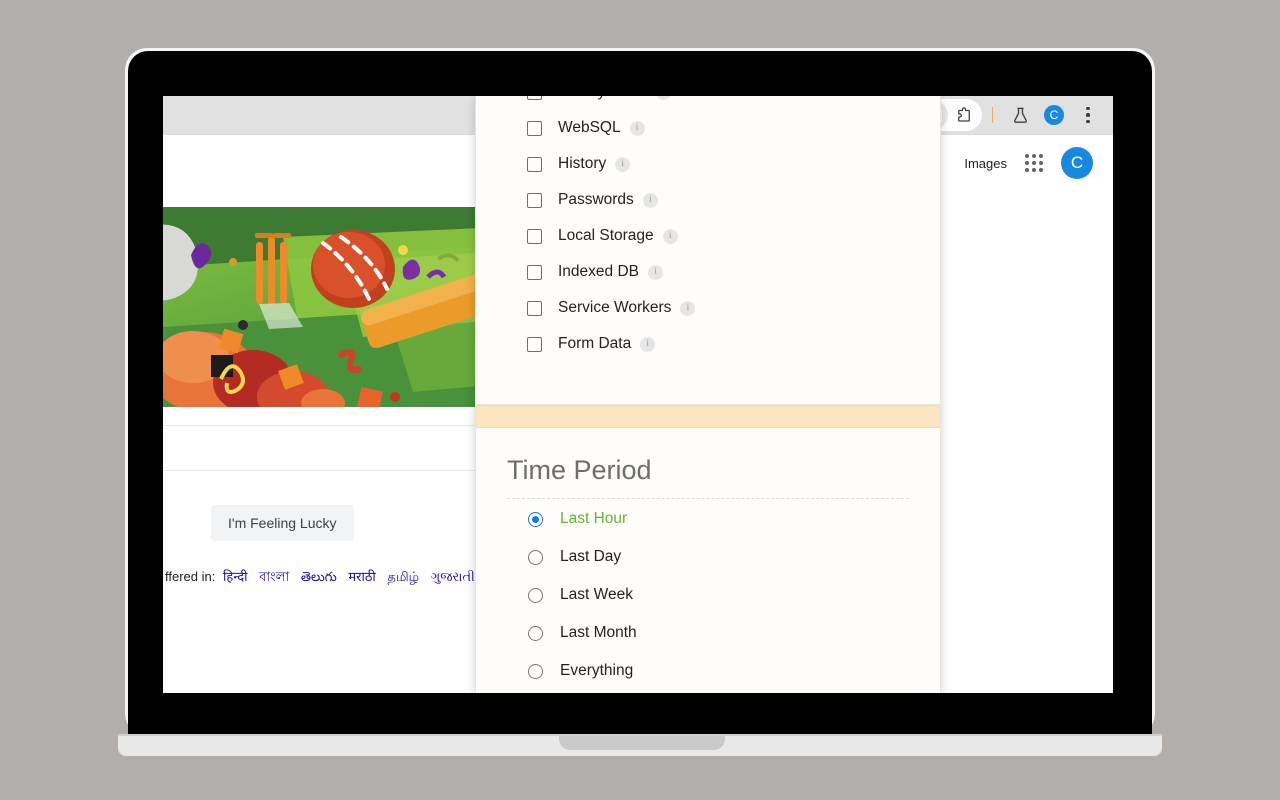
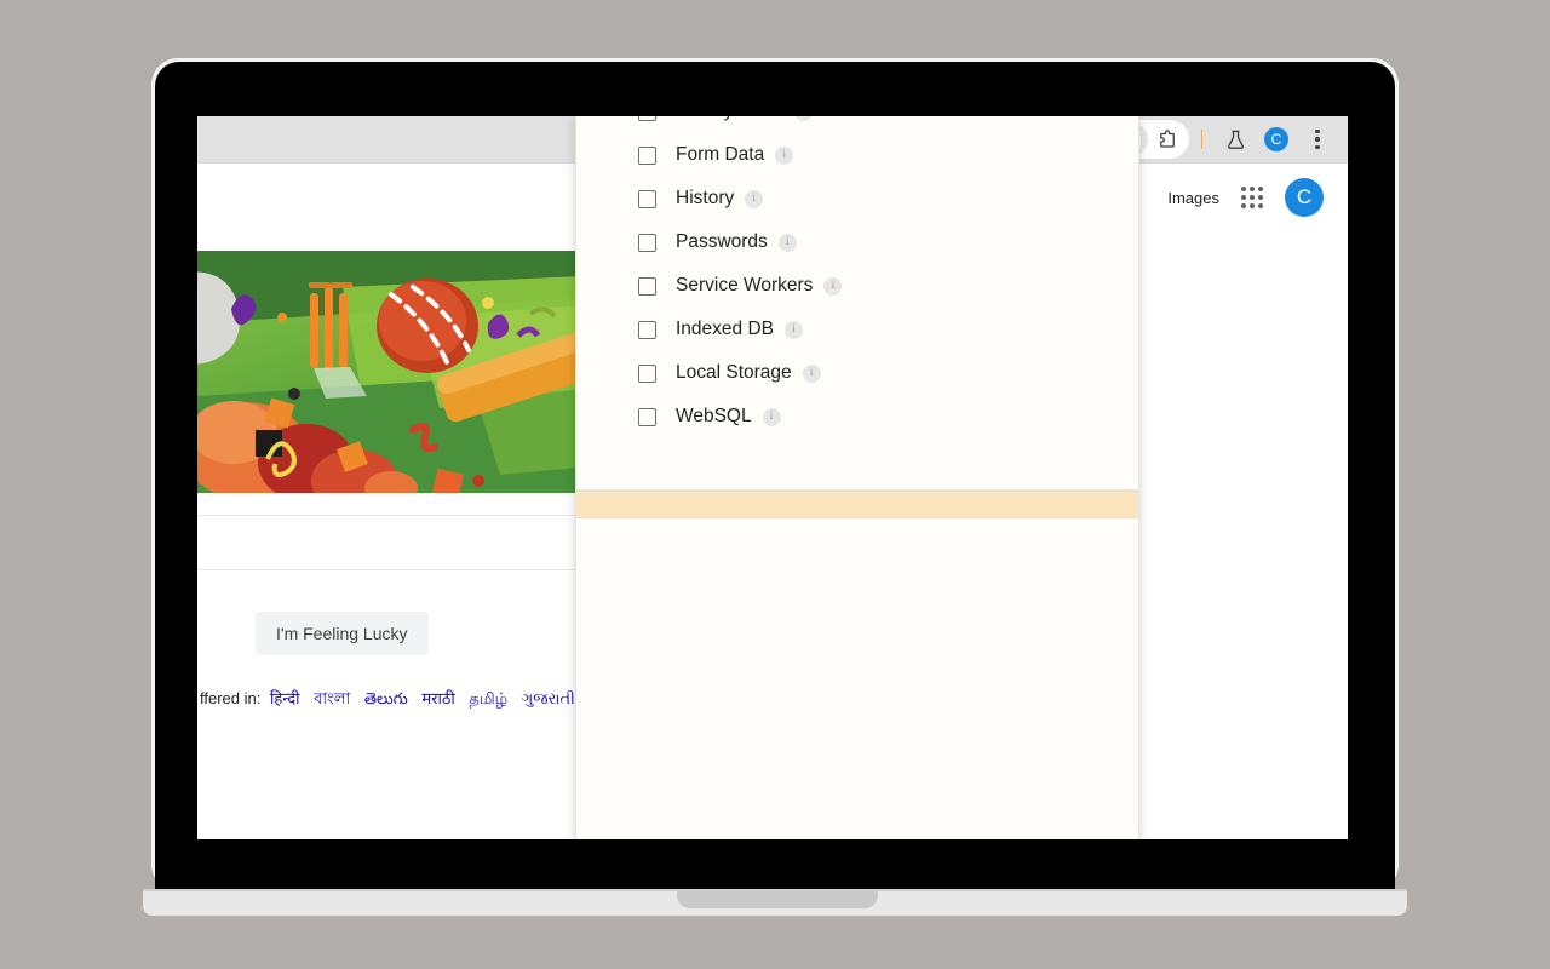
  C
  Images
  C
  I'm Feeling Lucky
  ffered in: हिन्दी বাংলা తెలుగు मराठी தமிழ் ગુજરાતી
- WebSQL
+ Form Data
  i
  History
  i
  Passwords
  i
- Local Storage
+ Service Workers
  i
  Indexed DB
  i
- Service Workers
+ Local Storage
  i
- Form Data
+ WebSQL
  i
- Time Period
- Last Hour
- Last Day
- Last Week
- Last Month
- Everything
